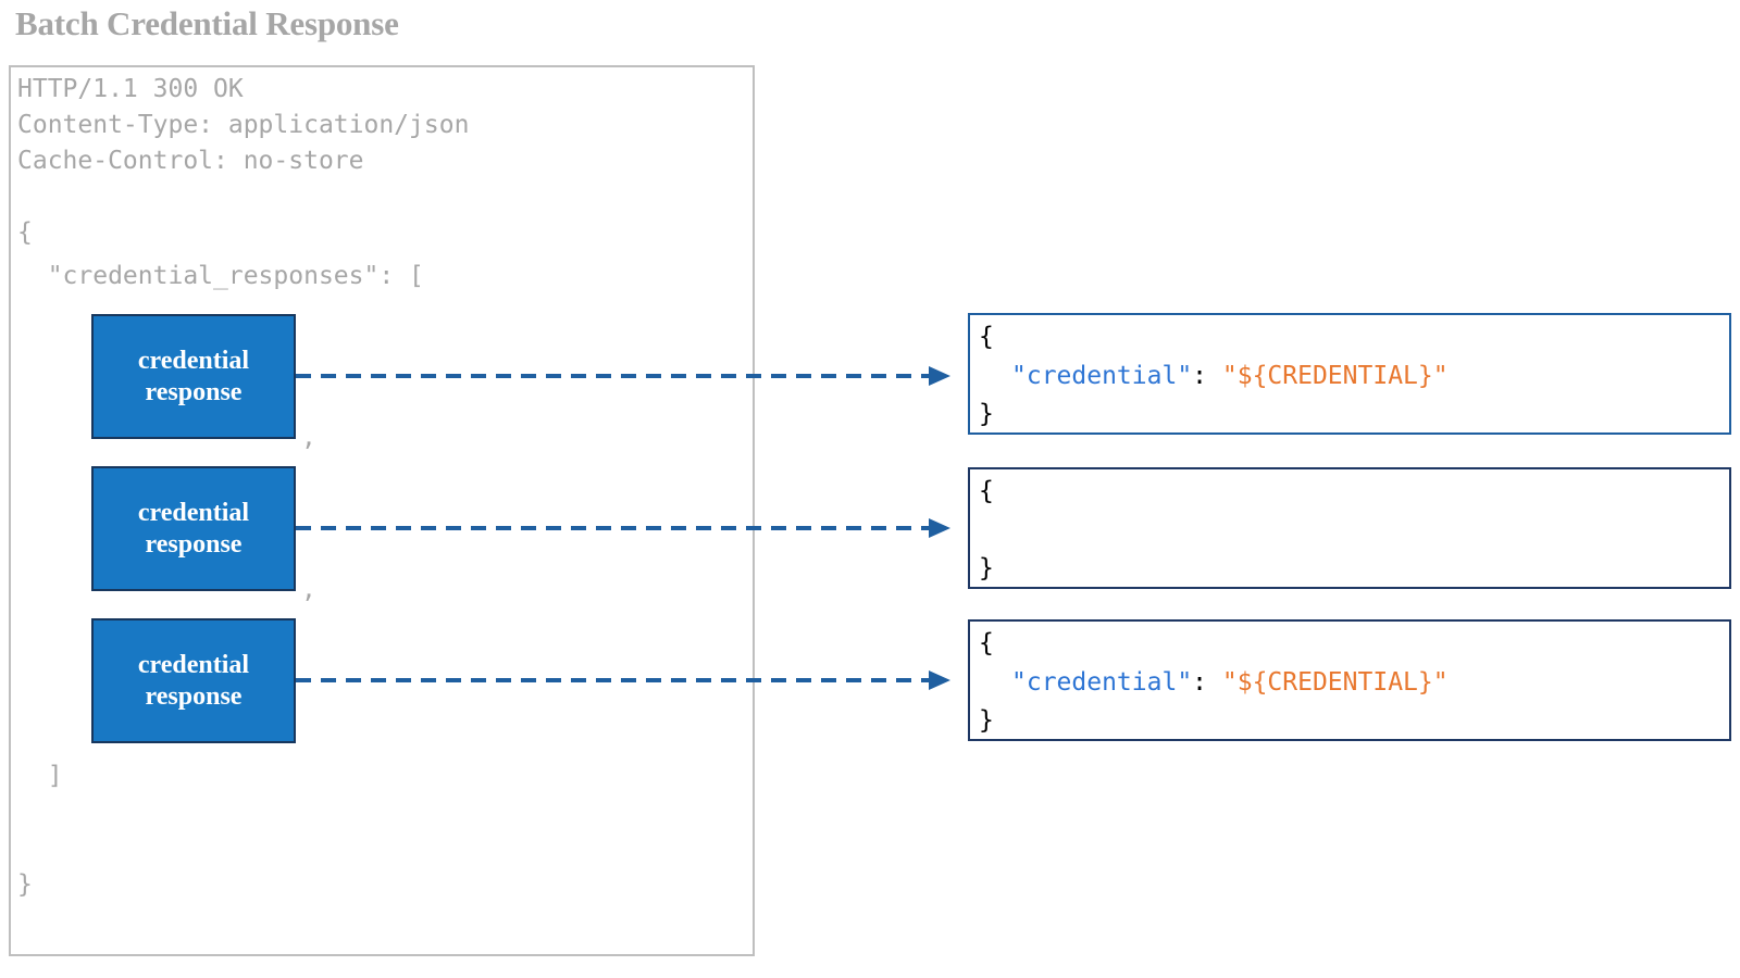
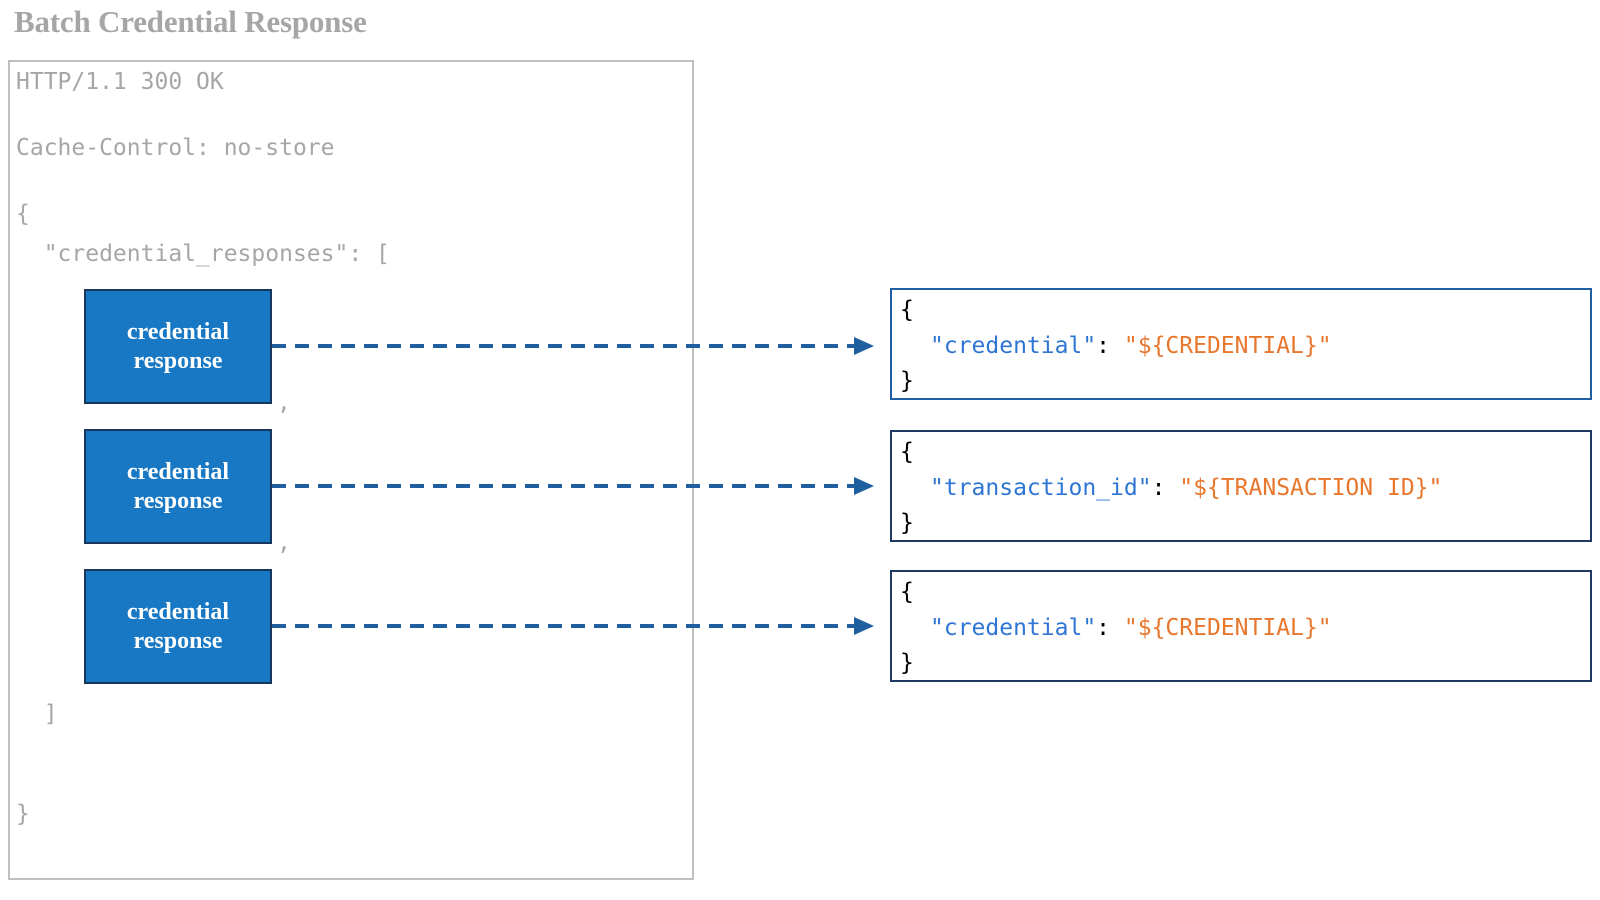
  Batch Credential Response
  HTTP/1.1 300 OK
- Content-Type: application/json
  Cache-Control: no-store
  {
  "credential_responses": [
  ]
  }
  ,
  ,
  credential
  response
  credential
  response
  credential
  response
  {
  "credential": "${CREDENTIAL}"
  }
  {
+ "transaction_id": "${TRANSACTION ID}"
  }
  {
  "credential": "${CREDENTIAL}"
  }
